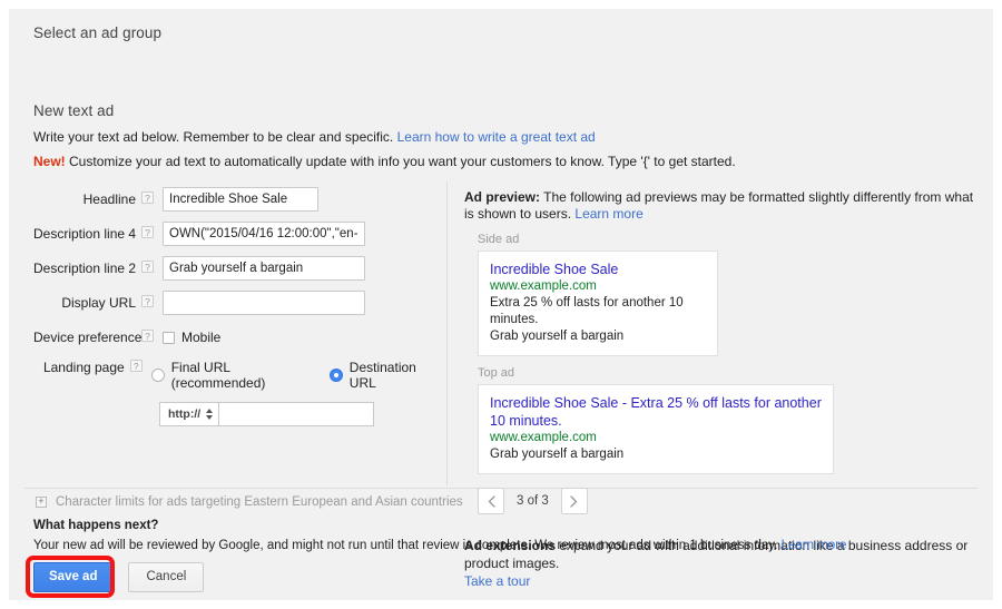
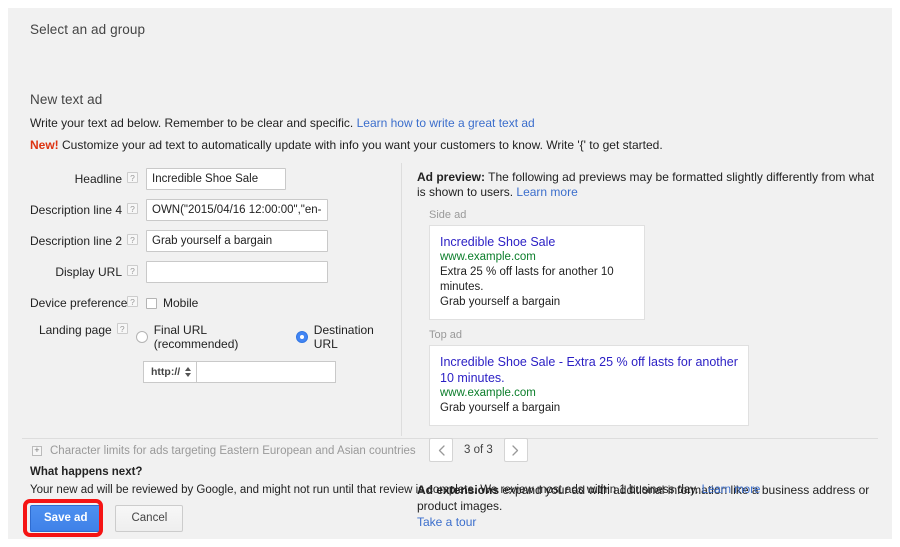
  Select an ad group
  New text ad
  Write your text ad below. Remember to be clear and specific. Learn how to write a great text ad
- New! Customize your ad text to automatically update with info you want your customers to know. Type '{' to get started.
+ New! Customize your ad text to automatically update with info you want your customers to know. Write '{' to get started.
  Headline
  ?
  Incredible Shoe Sale
  Description line 4
  ?
  OWN("2015/04/16 12:00:00","en-
  Description line 2
  ?
  Grab yourself a bargain
  Display URL
  ?
  Device preference
  ?
  Mobile
  Landing page
  ?
  Final URL (recommended)
  Destination URL
  http://
  Ad preview: The following ad previews may be formatted slightly differently from what is shown to users. Learn more
  Side ad
  Incredible Shoe Sale
  www.example.com
  Extra 25 % off lasts for another 10 minutes.
  Grab yourself a bargain
  Top ad
  Incredible Shoe Sale - Extra 25 % off lasts for another 10 minutes.
  www.example.com
  Grab yourself a bargain
  3 of 3
  Ad extensions expand your ad with additional information like a business address or product images.
  Take a tour
  +
  Character limits for ads targeting Eastern European and Asian countries
  What happens next?
  Your new ad will be reviewed by Google, and might not run until that review is complete. We review most ads within 1 business day. Learn more
  Save ad
  Cancel
